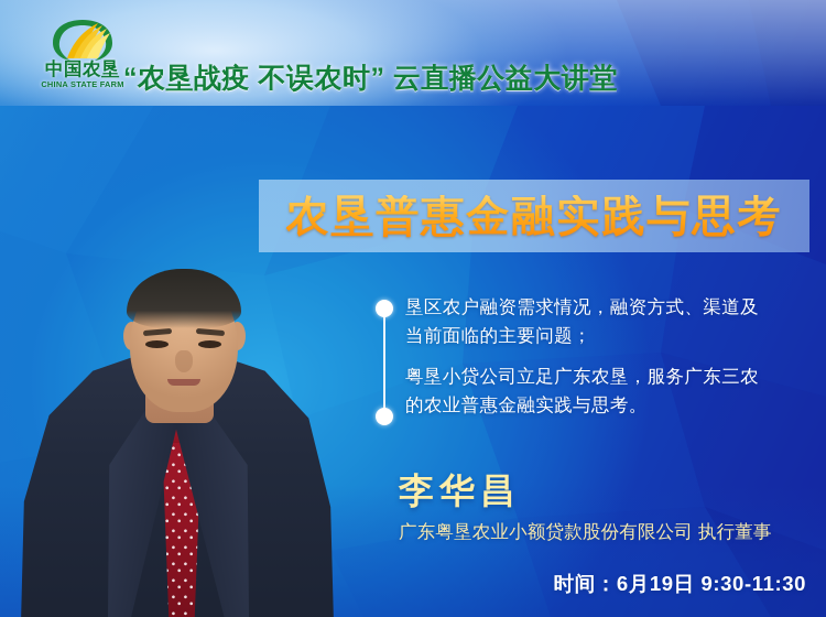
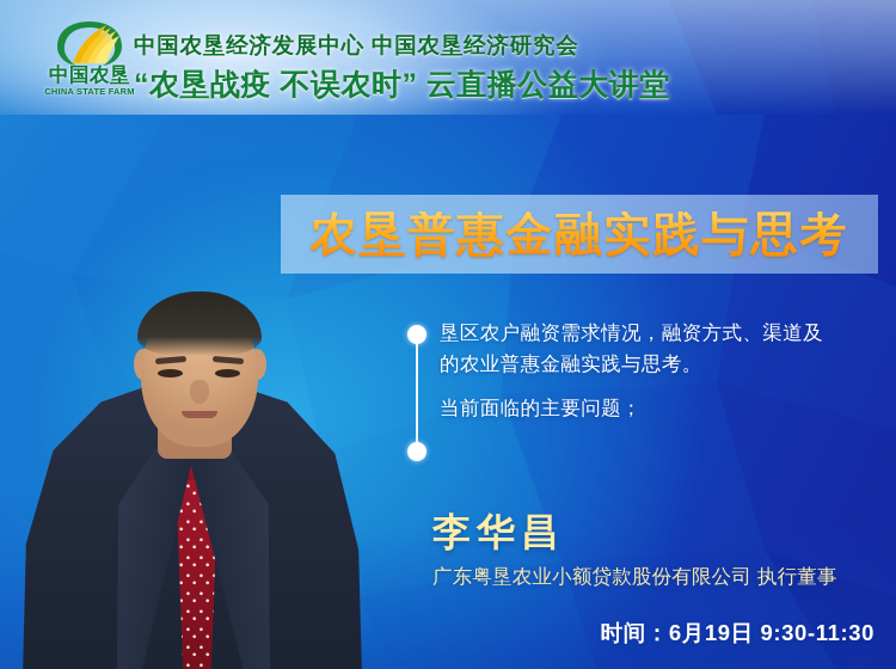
  中国农垦
  CHINA STATE FARM
+ 中国农垦经济发展中心 中国农垦经济研究会
  “农垦战疫 不误农时” 云直播公益大讲堂
  农垦普惠金融实践与思考
  垦区农户融资需求情况，融资方式、渠道及
- 当前面临的主要问题；
+ 的农业普惠金融实践与思考。
- 粤垦小贷公司立足广东农垦，服务广东三农
- 的农业普惠金融实践与思考。
+ 当前面临的主要问题；
  李华昌
  广东粤垦农业小额贷款股份有限公司 执行董事
  时间：6月19日 9:30-11:30
